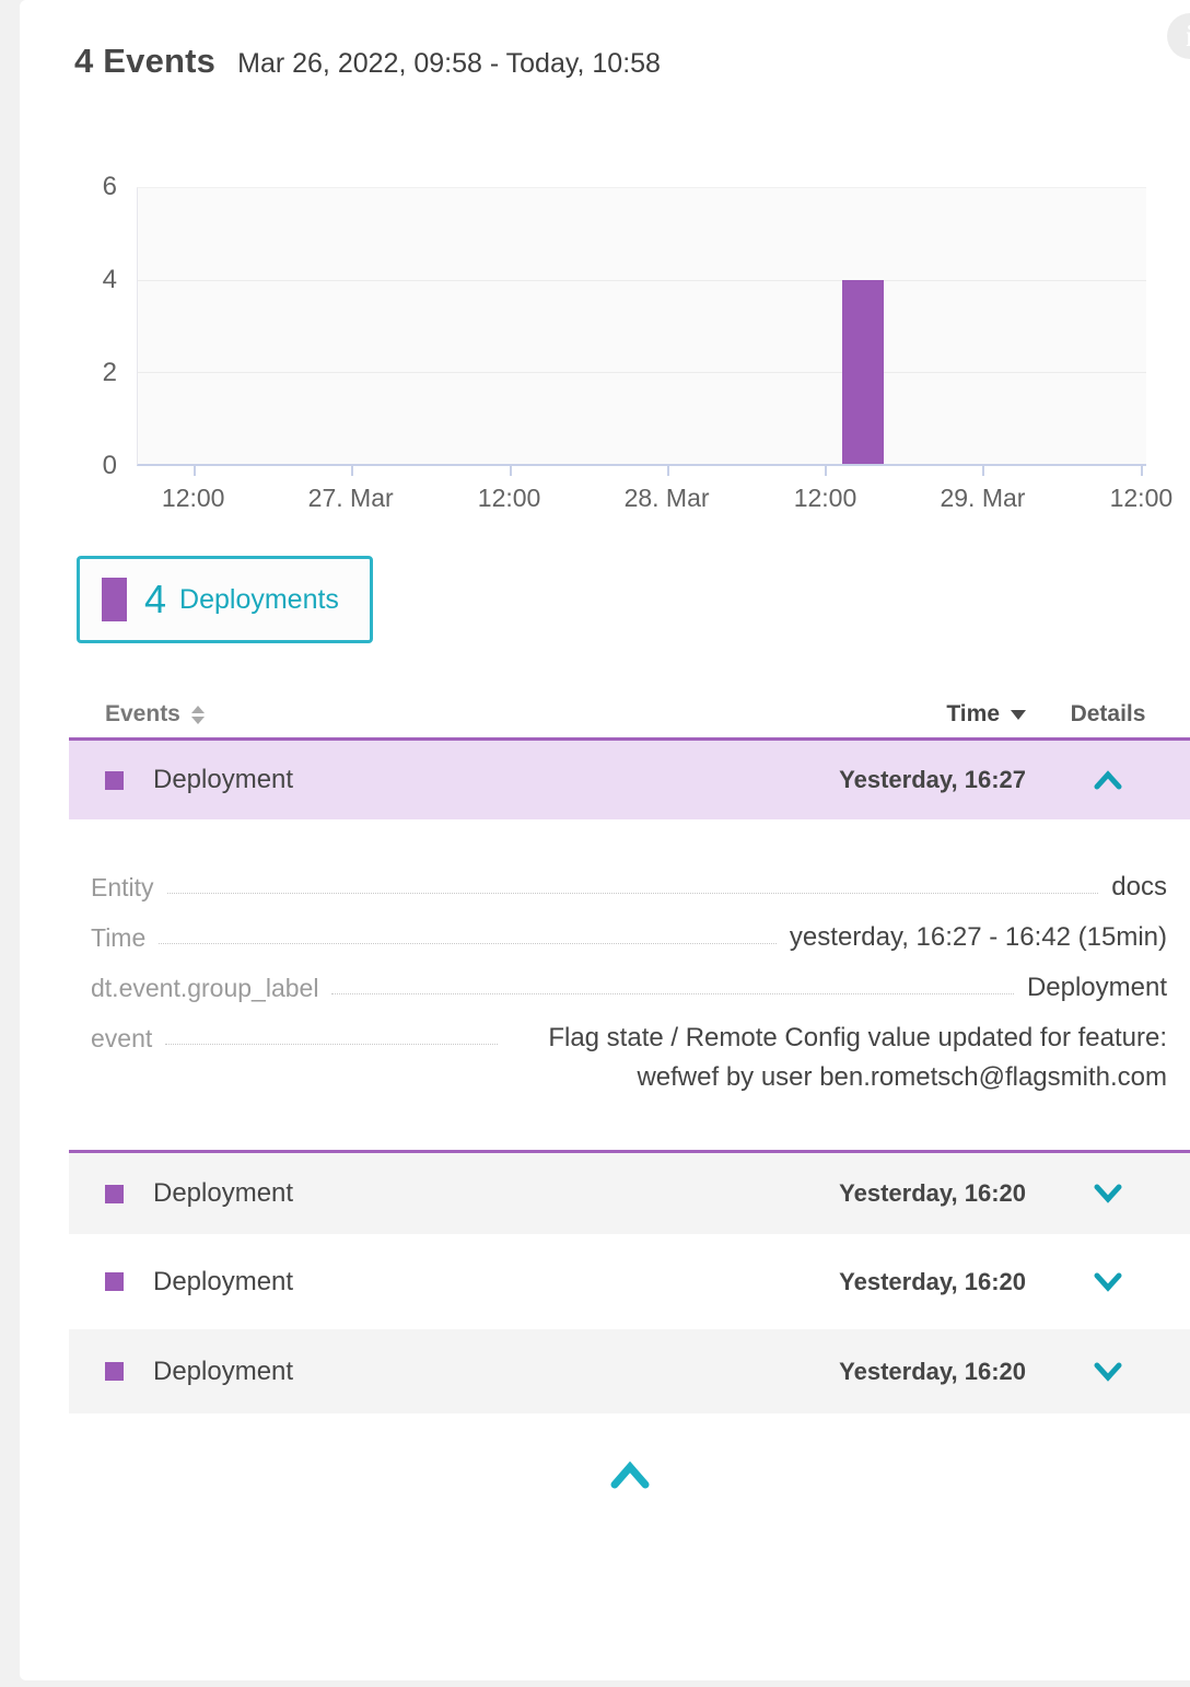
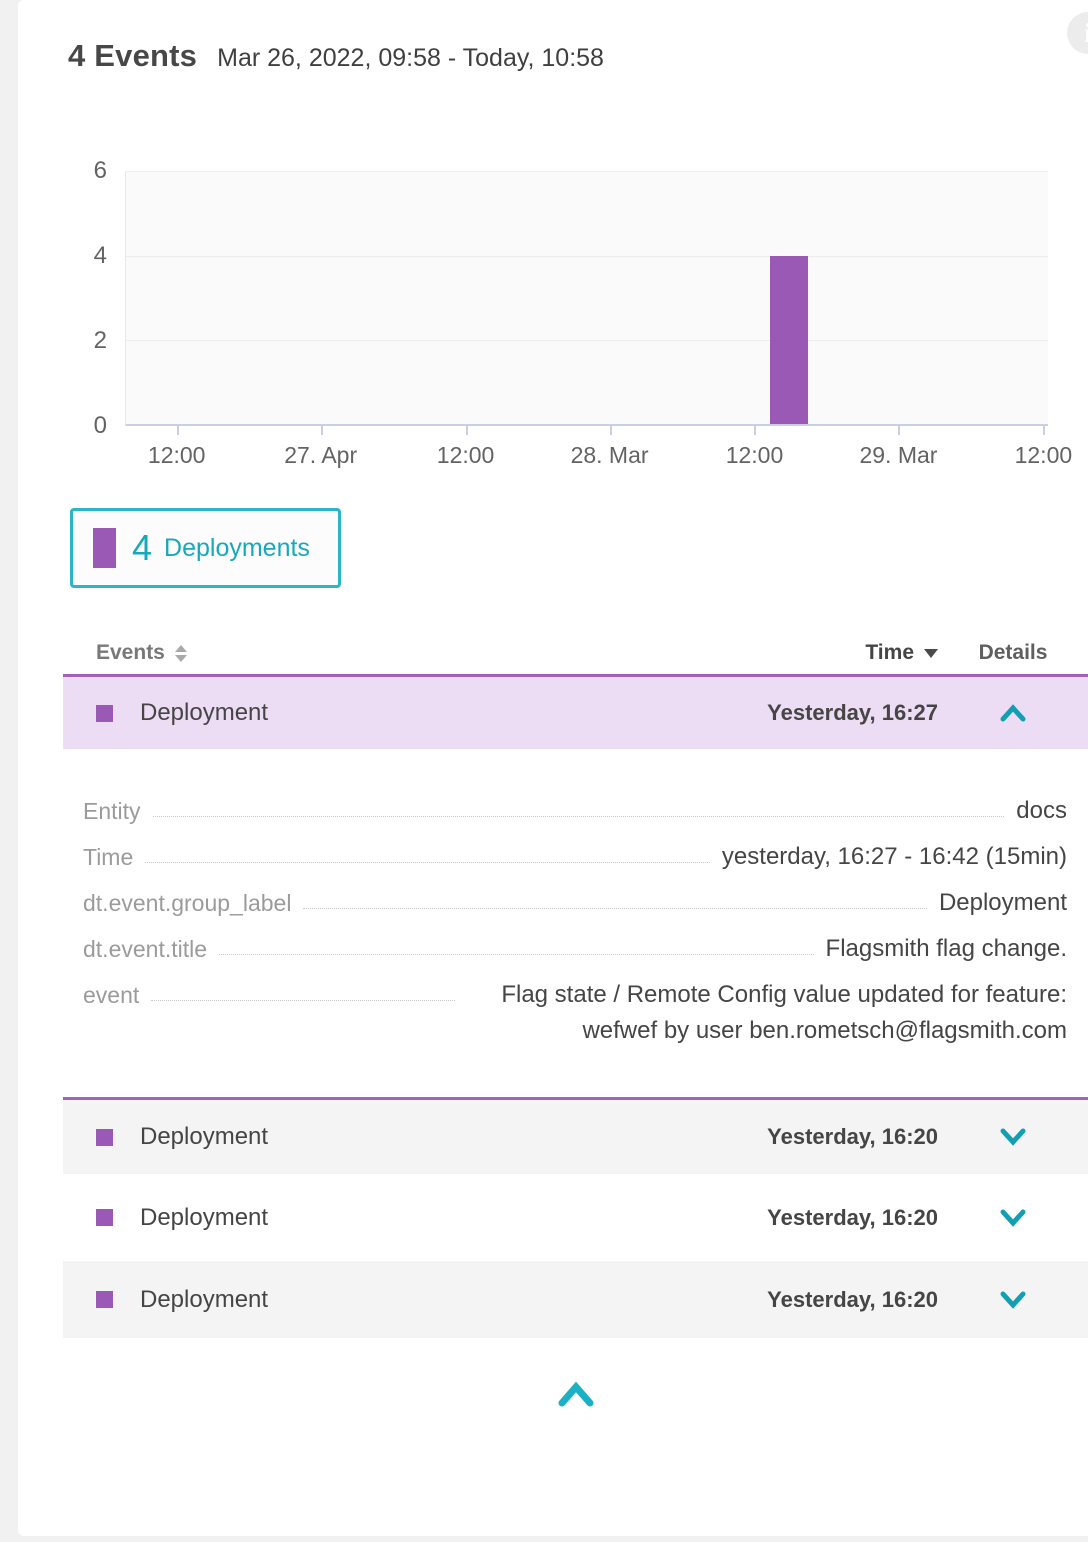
  4 Events
  Mar 26, 2022, 09:58 - Today, 10:58
  6
  4
  2
  0
  12:00
- 27. Mar
+ 27. Apr
  12:00
  28. Mar
  12:00
  29. Mar
  12:00
  4
  Deployments
  Events
  Time
  Details
  Deployment
  Yesterday, 16:27
  Entity
  docs
  Time
  yesterday, 16:27 - 16:42 (15min)
  dt.event.group_label
  Deployment
+ dt.event.title
+ Flagsmith flag change.
  event
  Flag state / Remote Config value updated for feature: wefwef by user ben.rometsch@flagsmith.com
  Deployment
  Yesterday, 16:20
  Deployment
  Yesterday, 16:20
  Deployment
  Yesterday, 16:20
